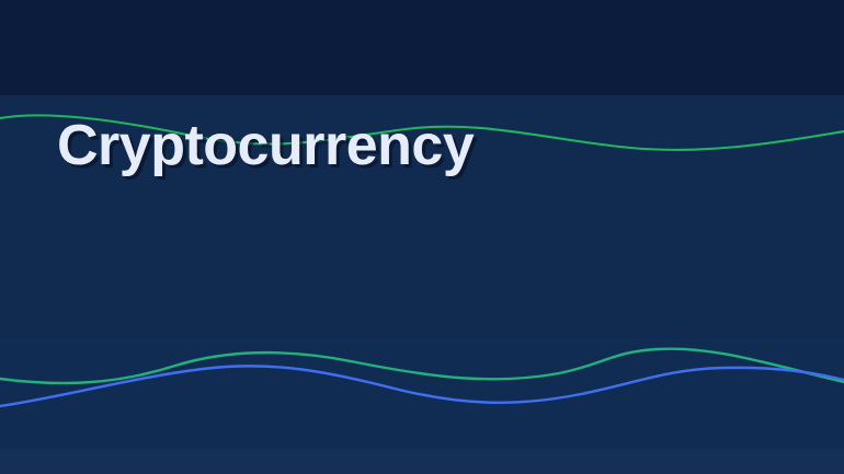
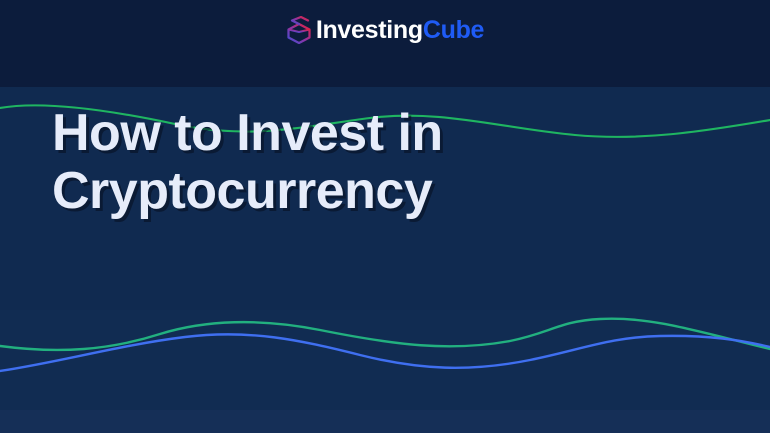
+ InvestingCube
+ How to Invest in
  Cryptocurrency
